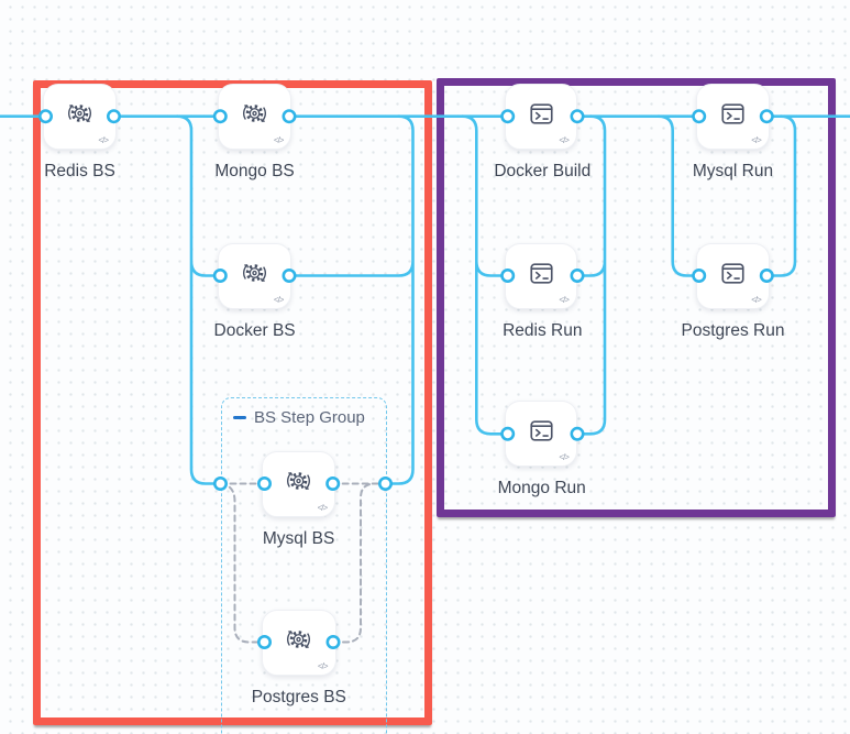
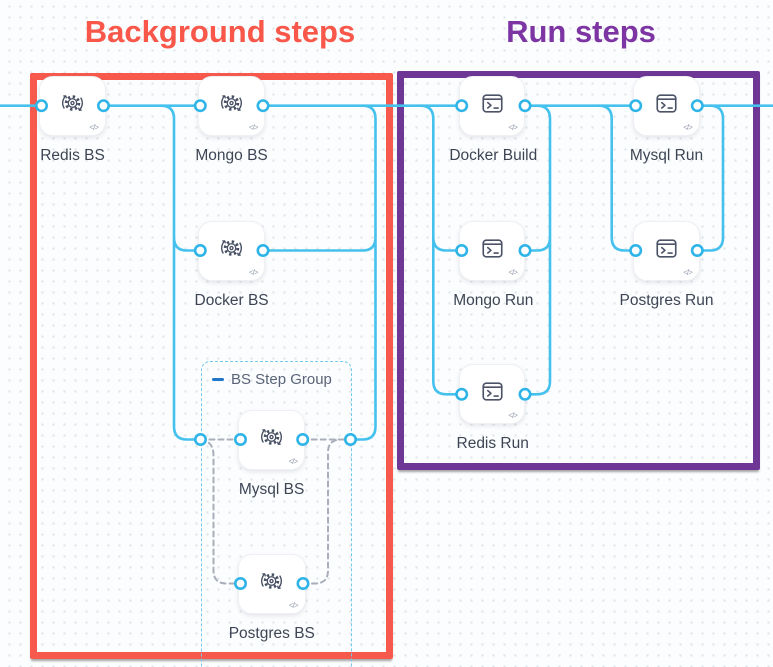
+ Background steps
+ Run steps
  BS Step Group
  </>
  </>
  </>
  </>
  </>
  </>
  </>
  </>
  </>
  </>
  Redis BS
  Mongo BS
  Docker BS
  Mysql BS
  Postgres BS
  Docker Build
  Mysql Run
- Redis Run
+ Mongo Run
  Postgres Run
- Mongo Run
+ Redis Run
